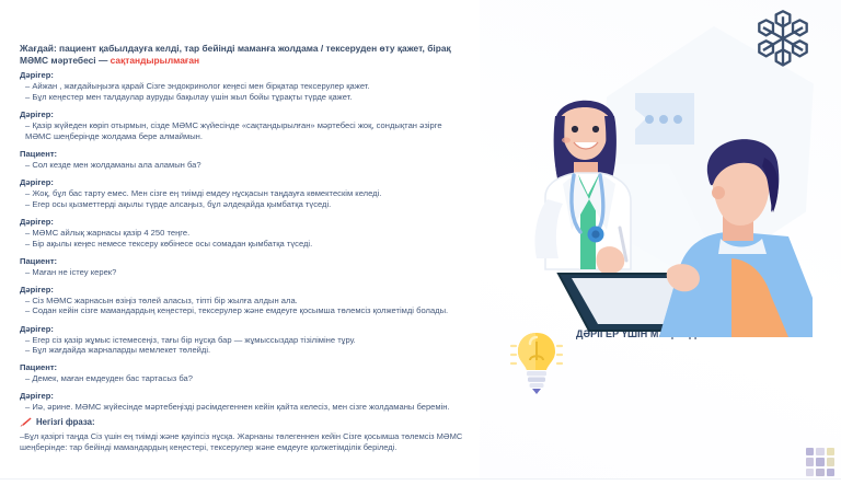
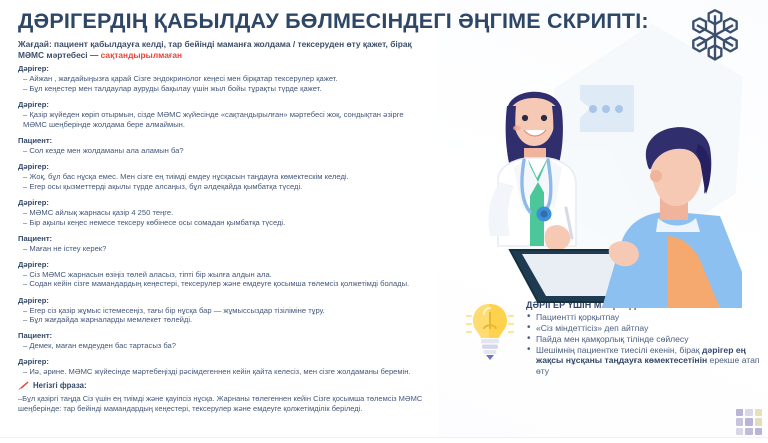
+ ДӘРІГЕРДІҢ ҚАБЫЛДАУ БӨЛМЕСІНДЕГІ ӘҢГІМЕ СКРИПТІ:
  Жағдай: пациент қабылдауға келді, тар бейінді маманға жолдама / тексеруден өту қажет, бірақ МӘМС мәртебесі — сақтандырылмаған
  Дәрігер:
  – Айжан , жағдайыңызға қарай Сізге эндокринолог кеңесі мен бірқатар тексерулер қажет.
  – Бұл кеңестер мен талдаулар ауруды бақылау үшін жыл бойы тұрақты түрде қажет.
  Дәрігер:
  – Қазір жүйеден көріп отырмын, сізде МӘМС жүйесінде «сақтандырылған» мәртебесі жоқ, сондықтан әзірге МӘМС шеңберінде жолдама бере алмаймын.
  Пациент:
  – Сол кезде мен жолдаманы ала аламын ба?
  Дәрігер:
- – Жоқ, бұл бас тарту емес. Мен сізге ең тиімді емдеу нұсқасын таңдауға көмектескім келеді.
+ – Жоқ, бұл бас нұсқа емес. Мен сізге ең тиімді емдеу нұсқасын таңдауға көмектескім келеді.
  – Егер осы қызметтерді ақылы түрде алсаңыз, бұл әлдеқайда қымбатқа түседі.
  Дәрігер:
  – МӘМС айлық жарнасы қазір 4 250 теңге.
  – Бір ақылы кеңес немесе тексеру көбінесе осы сомадан қымбатқа түседі.
  Пациент:
  – Маған не істеу керек?
  Дәрігер:
  – Сіз МӘМС жарнасын өзіңіз төлей аласыз, тіпті бір жылға алдын ала.
  – Содан кейін сізге мамандардың кеңестері, тексерулер және емдеуге қосымша төлемсіз қолжетімді болады.
  Дәрігер:
  – Егер сіз қазір жұмыс істемесеңіз, тағы бір нұсқа бар — жұмыссыздар тізіліміне тұру.
  – Бұл жағдайда жарналарды мемлекет төлейді.
  Пациент:
  – Демек, маған емдеуден бас тартасыз ба?
  Дәрігер:
  – Иә, әрине. МӘМС жүйесінде мәртебеңізді рәсімдегеннен кейін қайта келесіз, мен сізге жолдаманы беремін.
  Негізгі фраза:
  –Бұл қазіргі таңда Сіз үшін ең тиімді және қауіпсіз нұсқа. Жарнаны төлегеннен кейін Сізге қосымша төлемсіз МӘМС шеңберінде: тар бейінді мамандардың кеңестері, тексерулер және емдеуге қолжетімділік беріледі.
+ Пациентті қорқытпау
+ «Сіз міндеттісіз» деп айтпау
+ Пайда мен қамқорлық тілінде сөйлесу
+ Шешімнің пациентке тиесілі екенін, бірақ дәрігер ең жақсы нұсқаны таңдауға көмектесетінін ерекше атап өту
